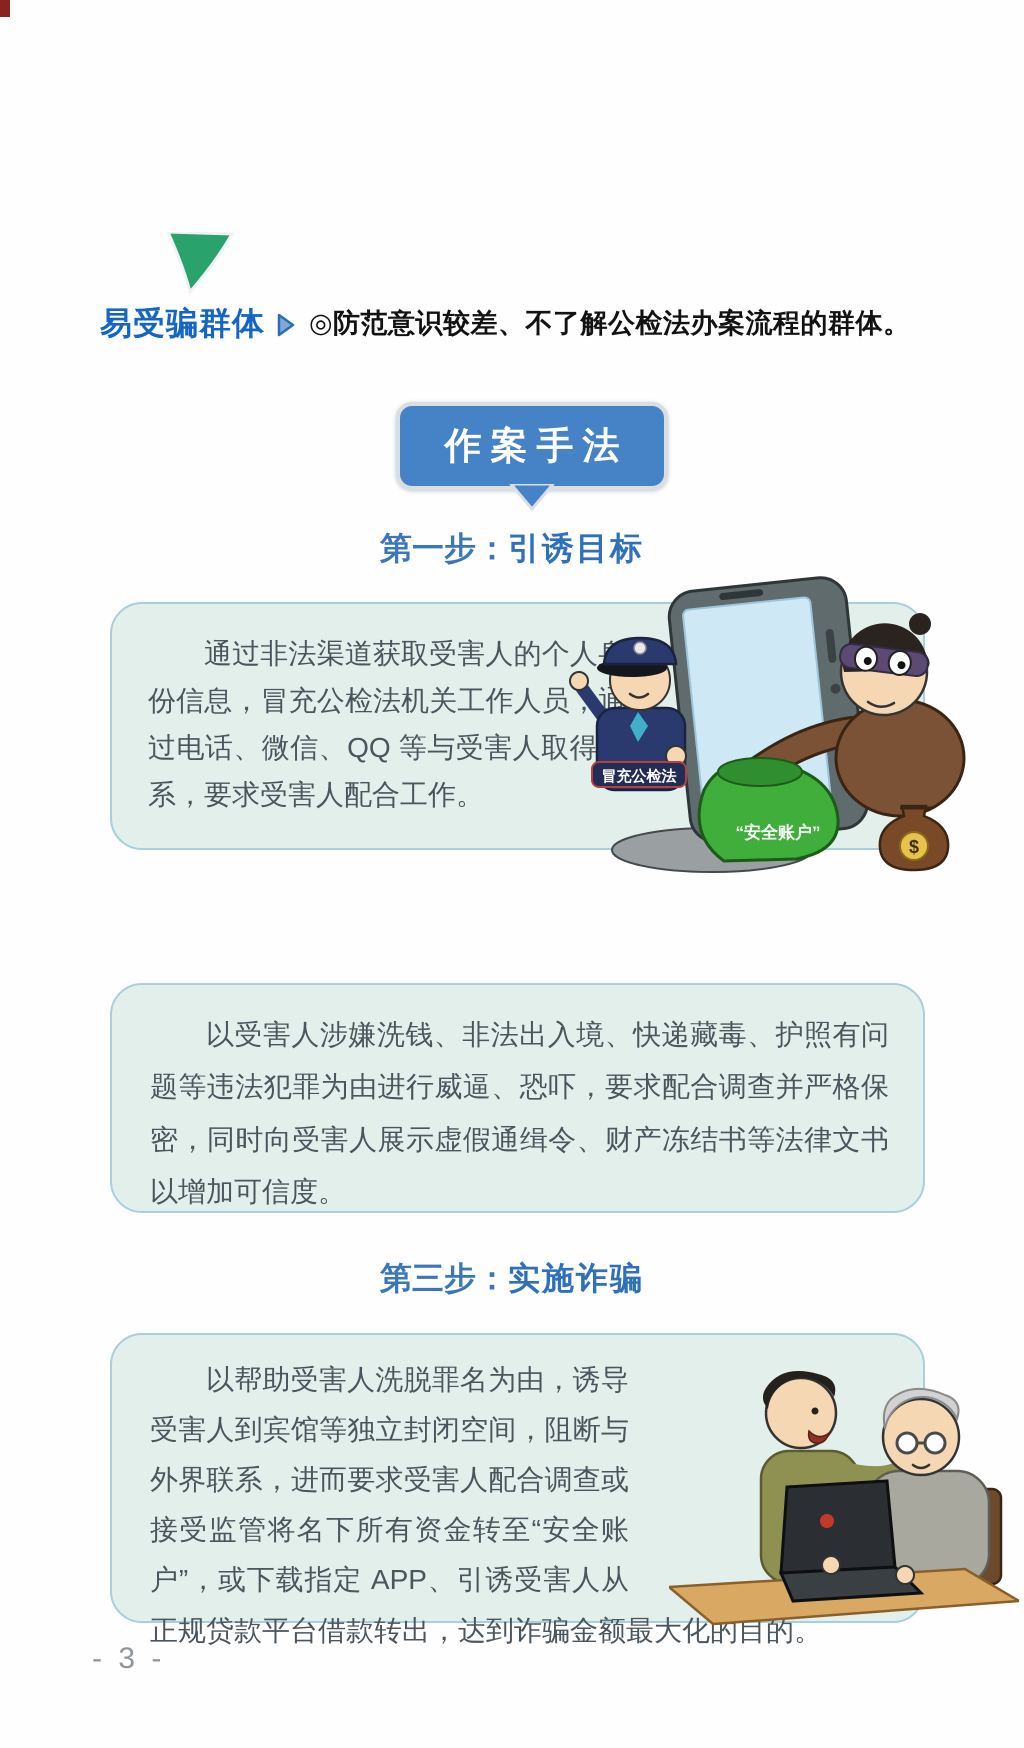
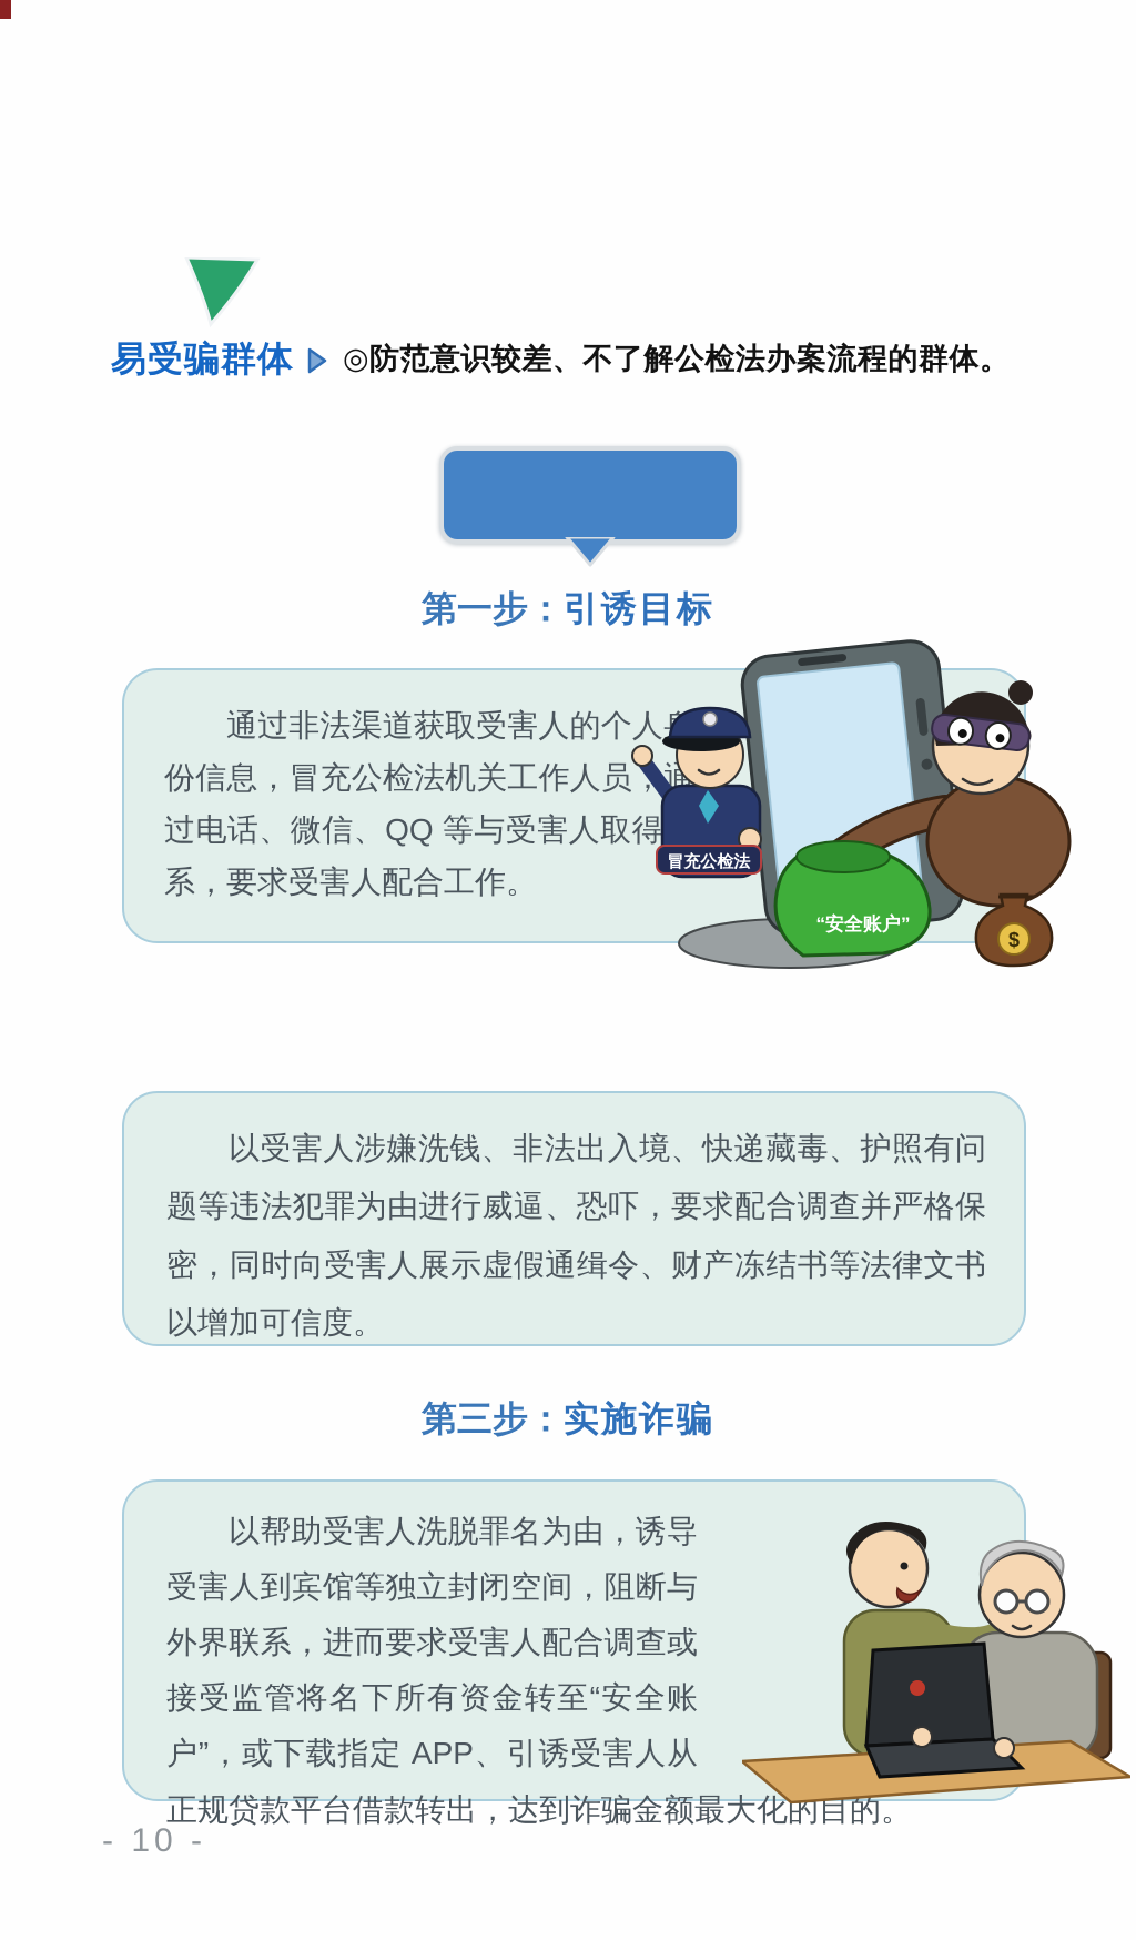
  易受骗群体
  ◎防范意识较差、不了解公检法办案流程的群体。
- 作案手法
  第一步：引诱目标
  通过非法渠道获取受害人的个人份信息，冒充公检法机关工作人员通过电话、微信、QQ 等与受害人取得系，要求受害人配合工作。
  冒充公检法
  “安全账户”
  $
  以受害人涉嫌洗钱、非法出入境、快递藏毒、护照有问题等违法犯罪为由进行威逼、恐吓，要求配合调查并严格保密，同时向受害人展示虚假通缉令、财产冻结书等法律文书以增加可信度。
  第三步：实施诈骗
  以帮助受害人洗脱罪名为由，诱导受害人到宾馆等独立封闭空间，阻断与外界联系，进而要求受害人配合调查或接受监管将名下所有资金转至“安全账户”，或下载指定 APP、引诱受害人从正规贷款平台借款转出，达到诈骗金额最大化的目的。
- - 3 -
+ - 10 -
